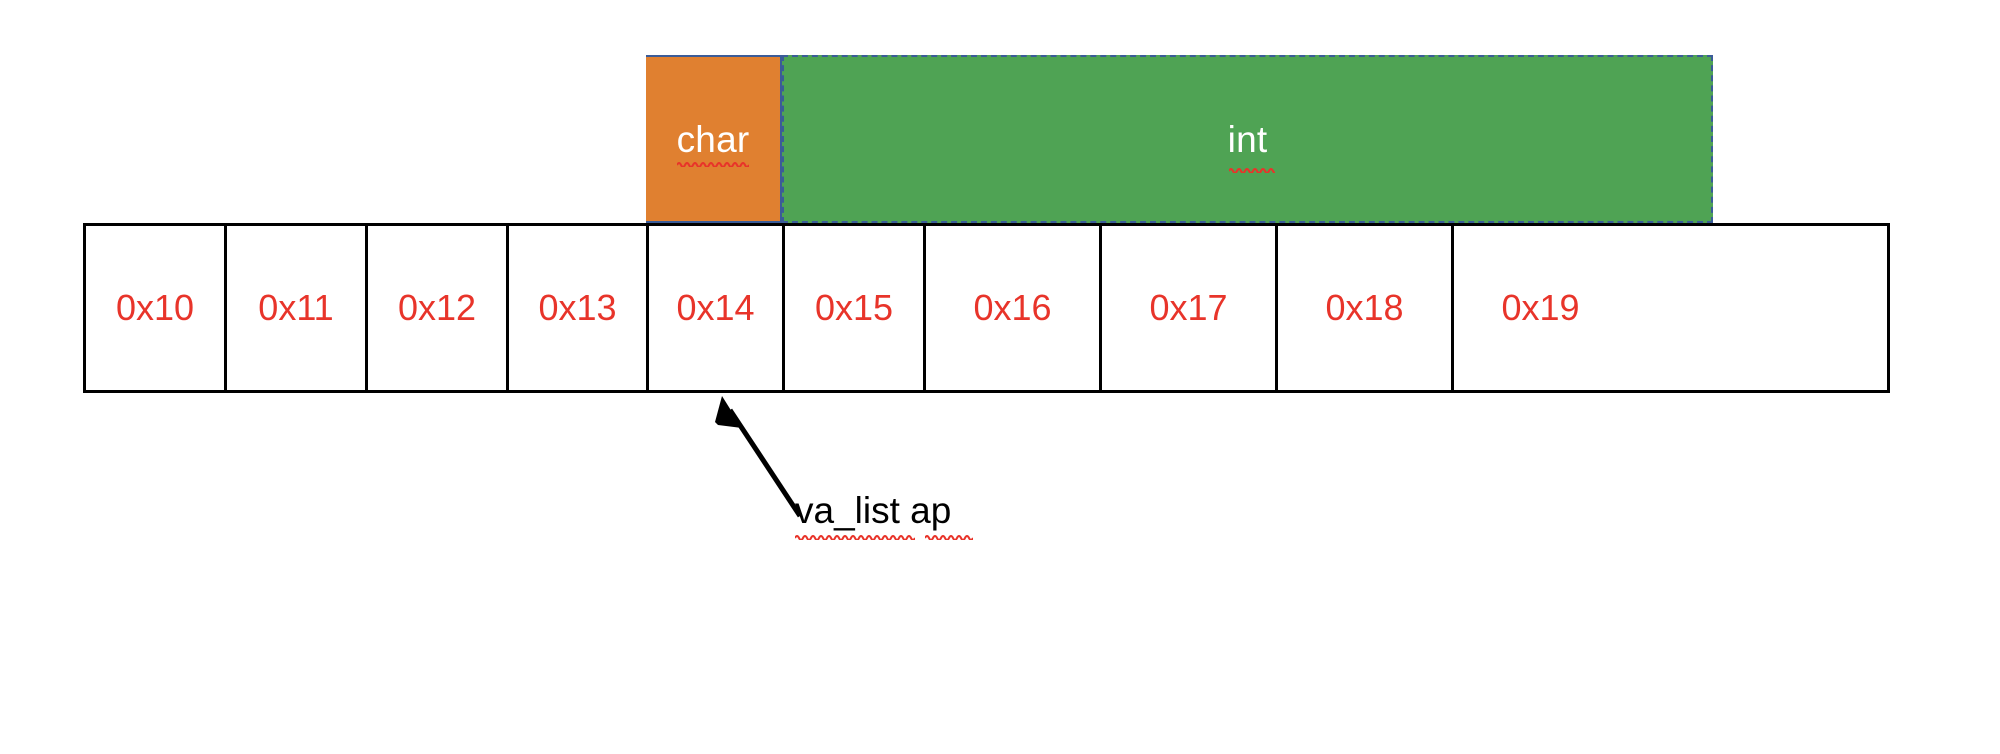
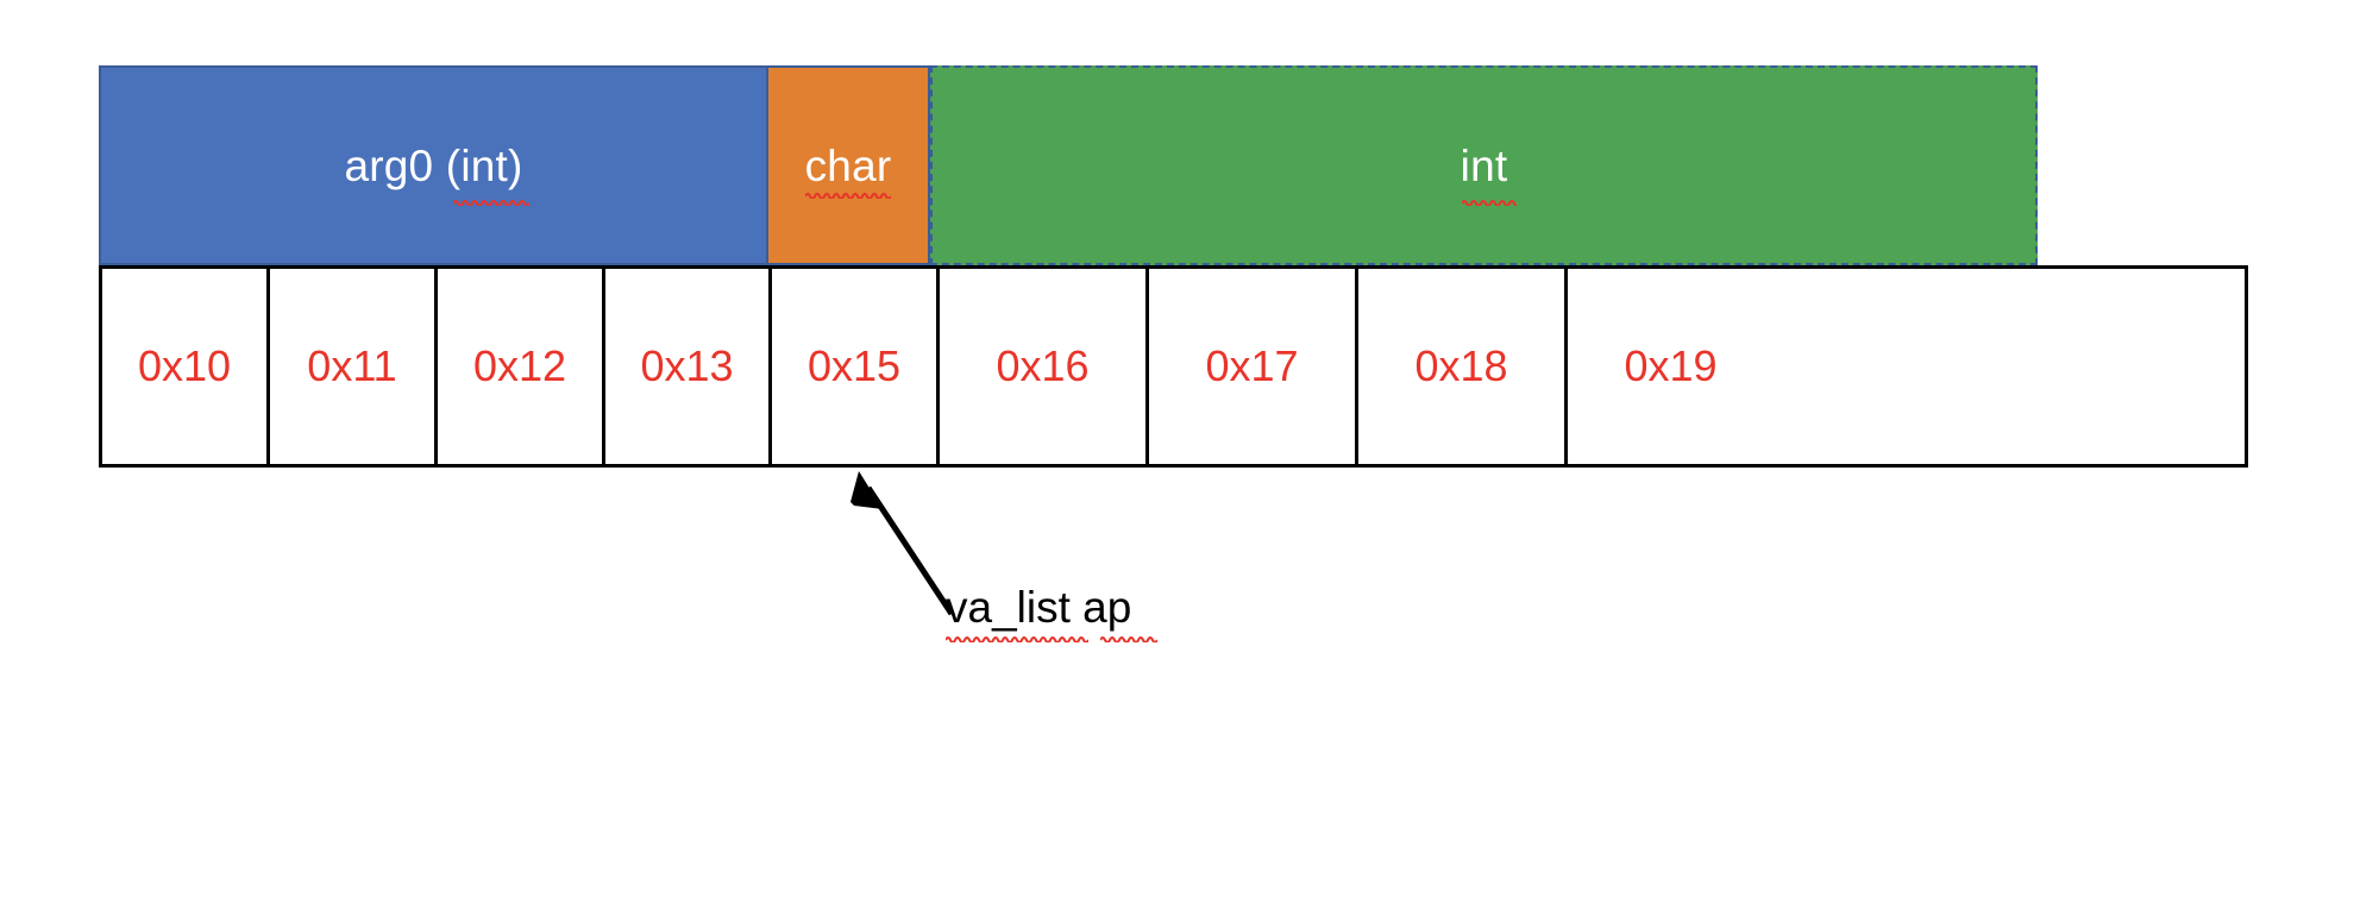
+ arg0 (int)
  char
  int
  0x10
  0x11
  0x12
  0x13
- 0x14
  0x15
  0x16
  0x17
  0x18
  0x19
  va_list ap
